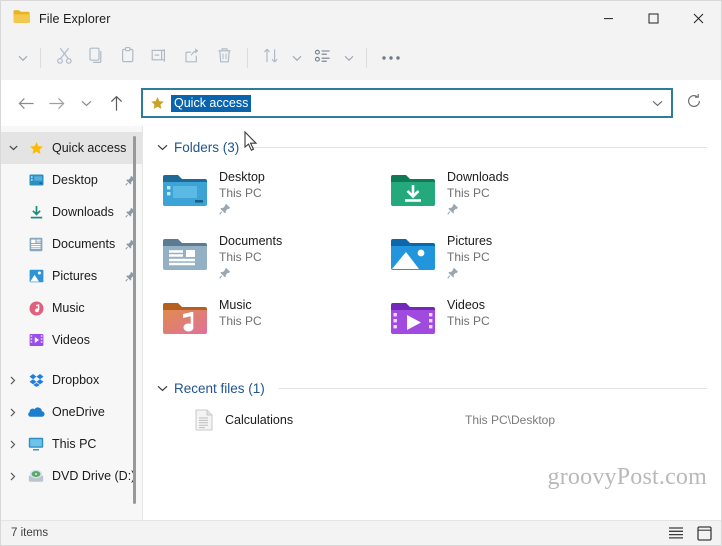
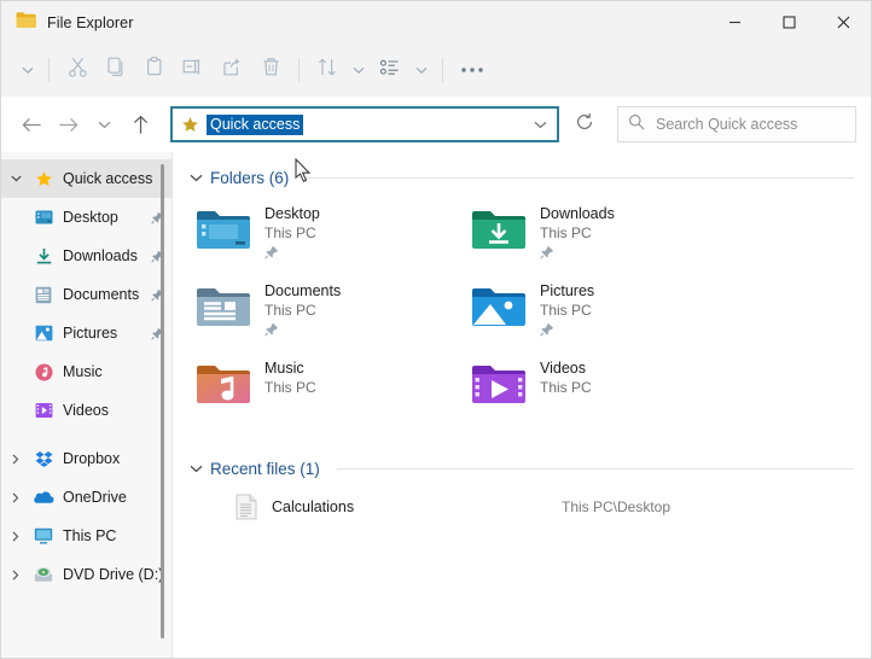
  File Explorer
  Quick access
+ Search Quick access
  Quick access
  Desktop
  Downloads
  Documents
  Pictures
  Music
  Videos
  Dropbox
  OneDrive
  This PC
  DVD Drive (D:
- Folders (3)
+ Folders (6)
  Desktop
  This PC
  Downloads
  This PC
  Documents
  This PC
  Pictures
  This PC
  Music
  This PC
  Videos
  This PC
  Recent files (1)
  Calculations
  This PC\Desktop
- groovyPost.com
- 7 items
